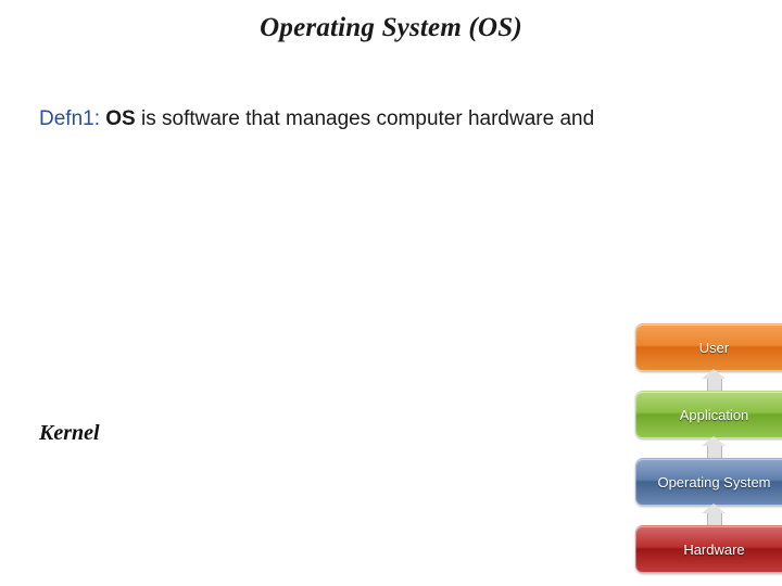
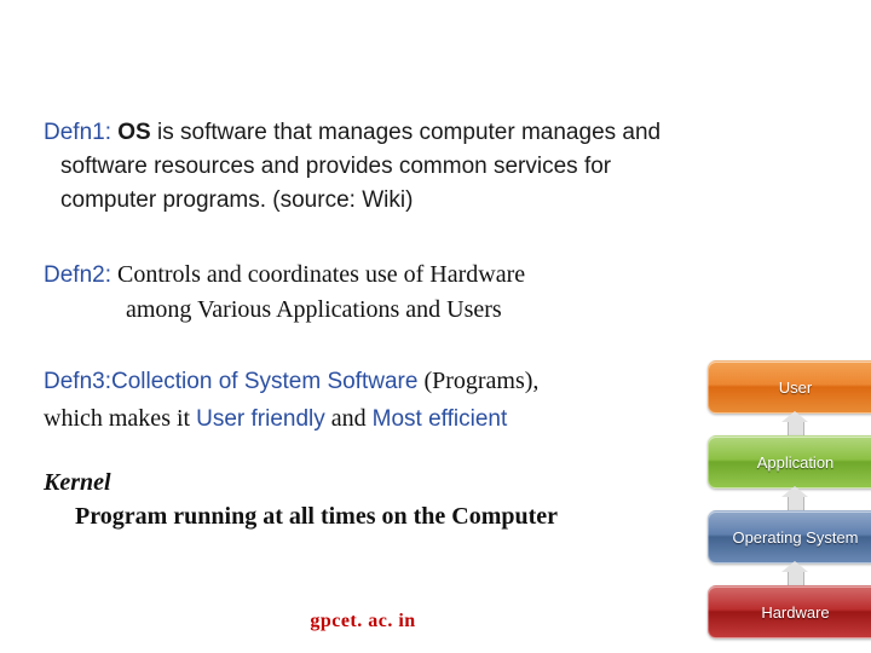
- Operating System (OS)
- Defn1: OS is software that manages computer hardware and
+ Defn1: OS is software that manages computer manages and
+ software resources and provides common services for
+ computer programs. (source: Wiki)
+ Defn2: Controls and coordinates use of Hardware
+ among Various Applications and Users
+ Defn3:Collection of System Software (Programs),
+ which makes it User friendly and Most efficient
  Kernel
+ Program running at all times on the Computer
+ gpcet. ac. in
  User
  Application
  Operating System
  Hardware
